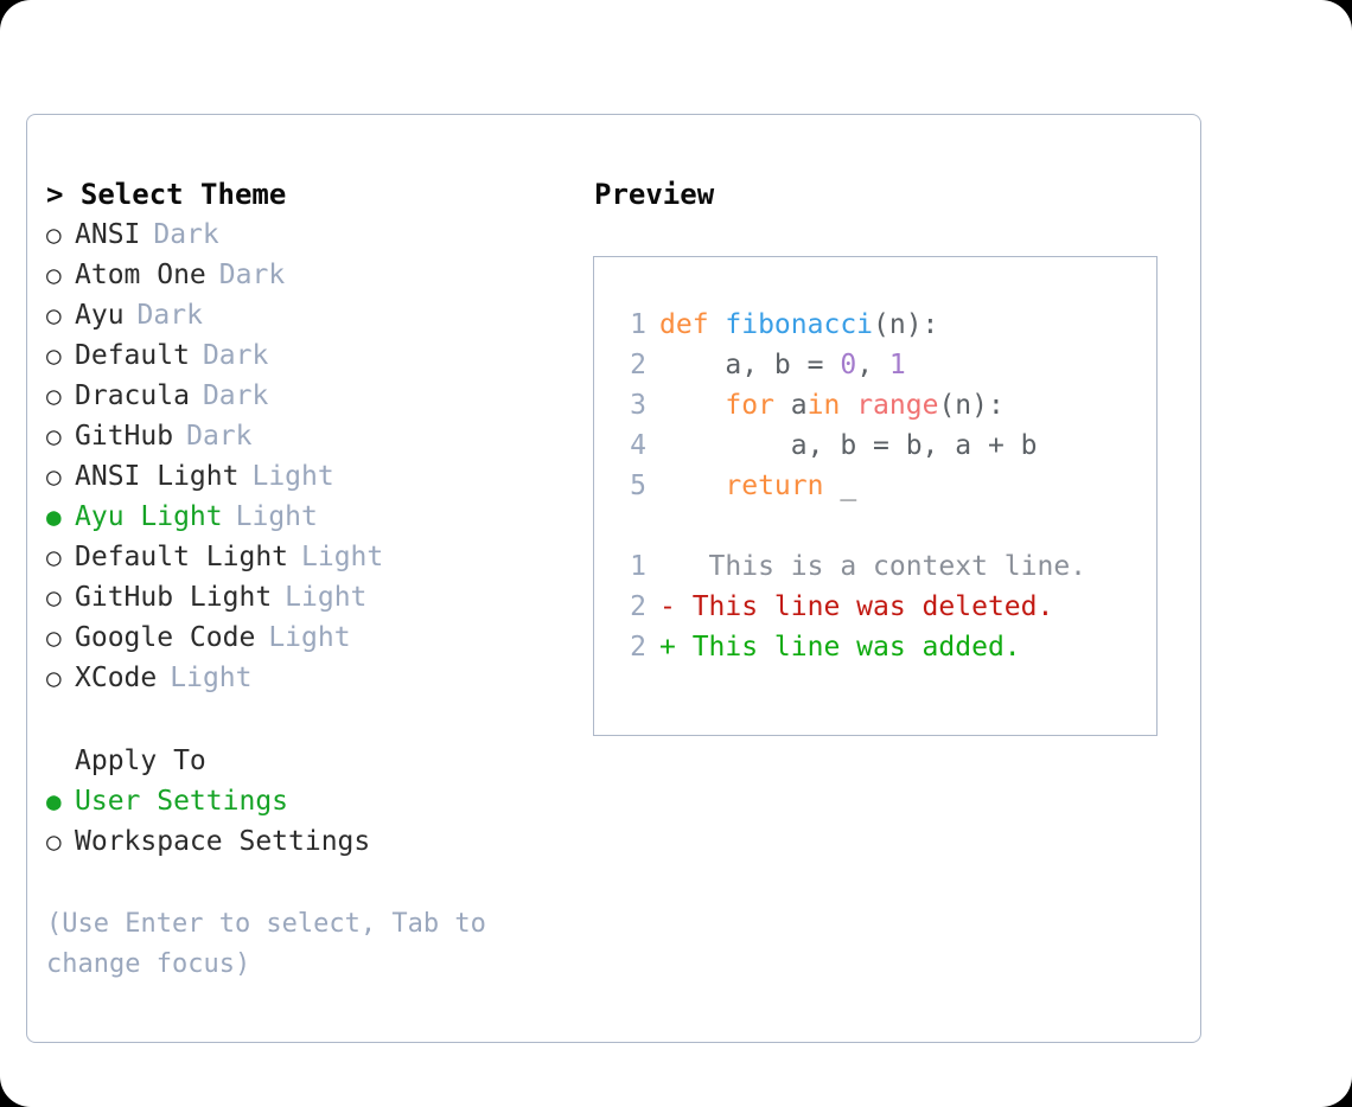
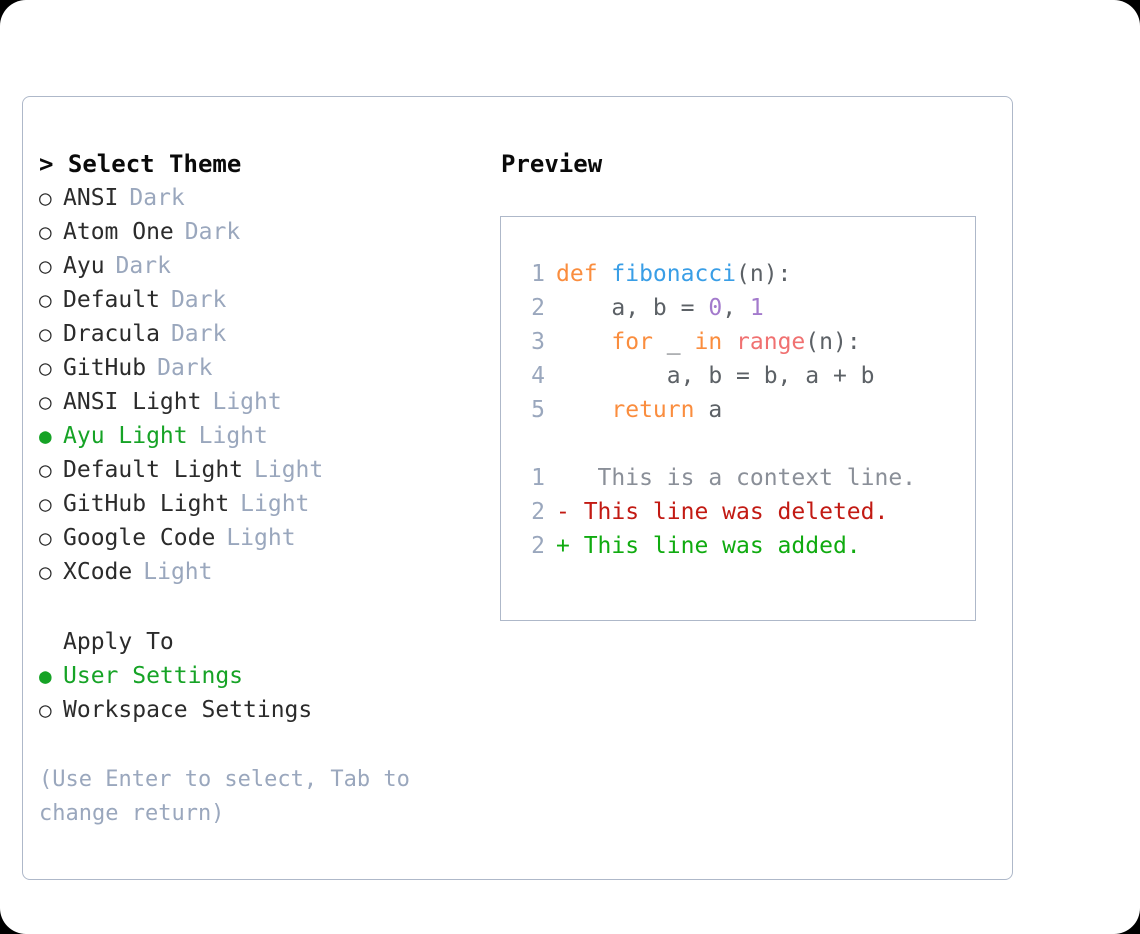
  > Select Theme
  ○
  ANSI
  Dark
  ○
  Atom One
  Dark
  ○
  Ayu
  Dark
  ○
  Default
  Dark
  ○
  Dracula
  Dark
  ○
  GitHub
  Dark
  ○
  ANSI Light
  Light
  ●
  Ayu Light
  Light
  ○
  Default Light
  Light
  ○
  GitHub Light
  Light
  ○
  Google Code
  Light
  ○
  XCode
  Light
  Apply To
  ●
  User Settings
  ○
  Workspace Settings
- (Use Enter to select, Tab to change focus)
+ (Use Enter to select, Tab to change return)
  Preview
  1
  def fibonacci(n):
  2
  a, b = 0, 1
  3
- for ain range(n):
+ for _ in range(n):
  4
  a, b = b, a + b
  5
- return _
+ return a
  1
  This is a context line.
  2
  - This line was deleted.
  2
  + This line was added.
